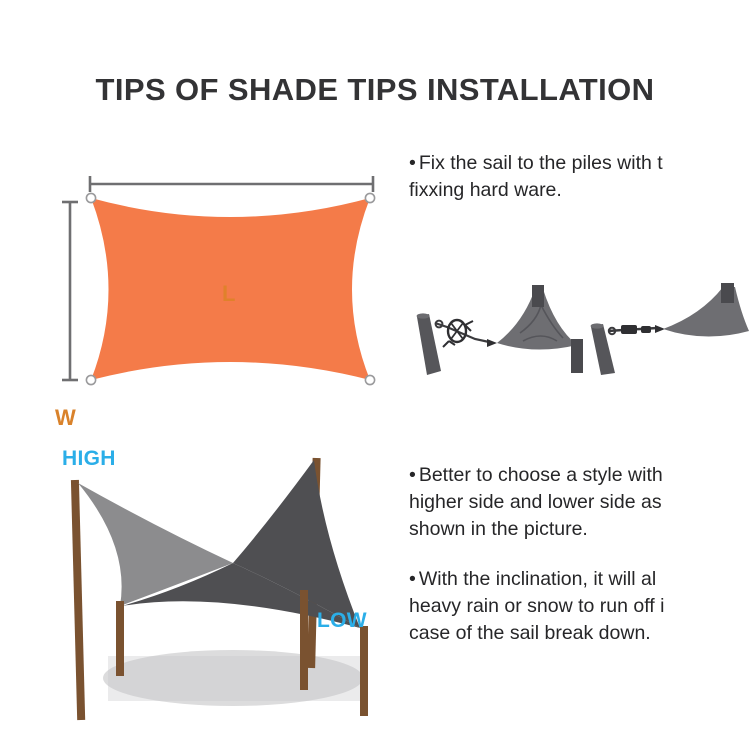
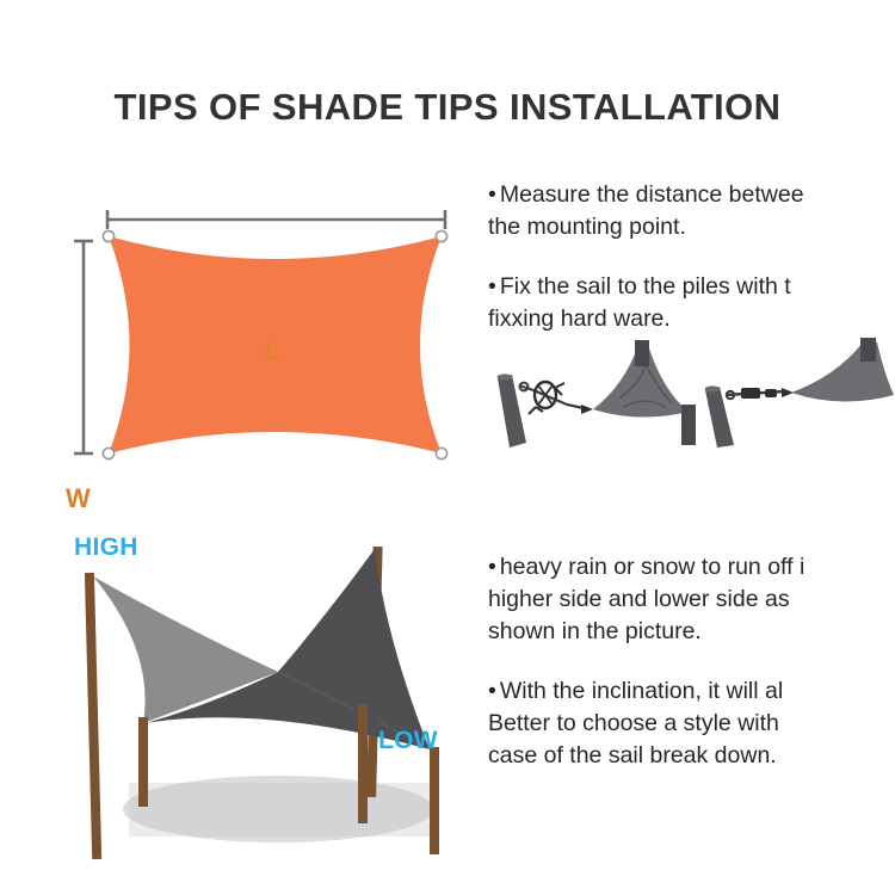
  TIPS OF SHADE TIPS INSTALLATION
  L
  W
+ • Measure the distance betwee
+ the mounting point.
  • Fix the sail to the piles with t
  fixxing hard ware.
  HIGH
  LOW
- • Better to choose a style with
+ • heavy rain or snow to run off i
  higher side and lower side as
  shown in the picture.
  • With the inclination, it will al
- heavy rain or snow to run off i
+ Better to choose a style with
  case of the sail break down.
